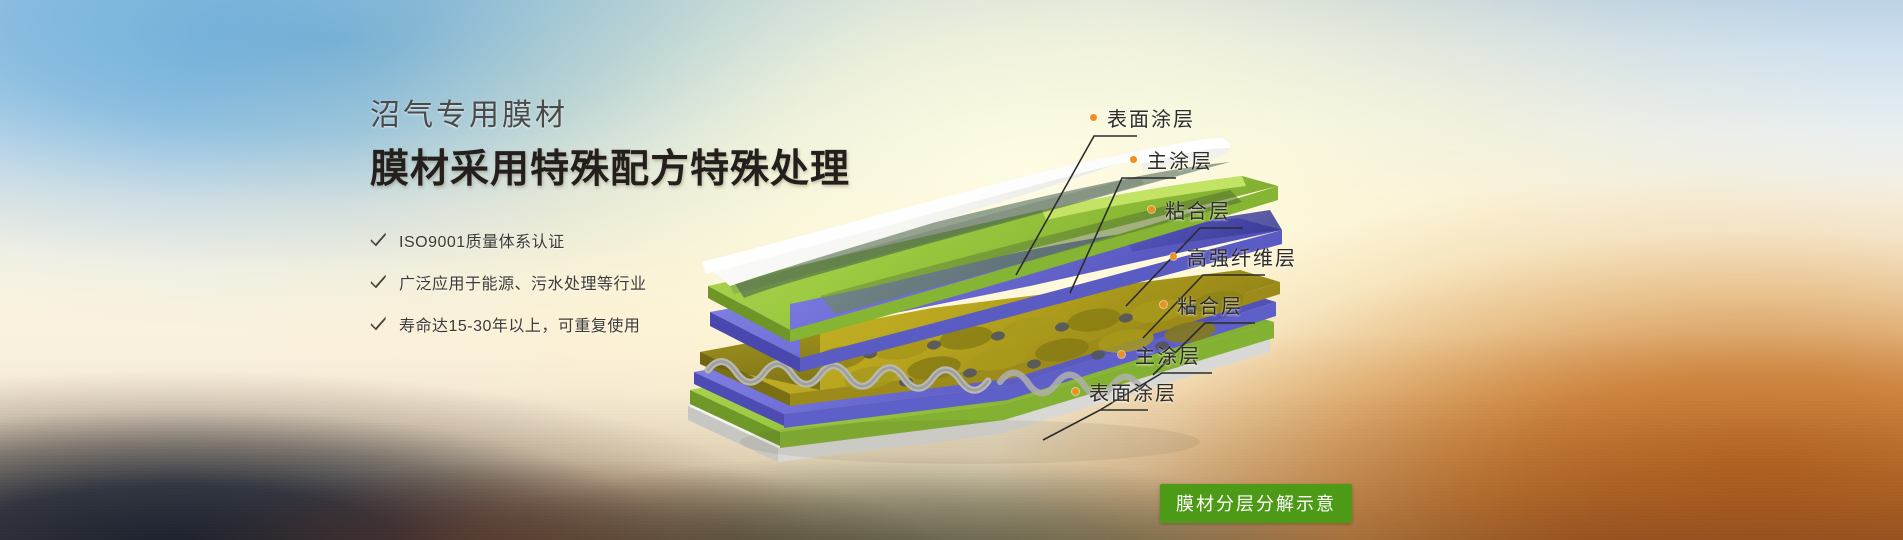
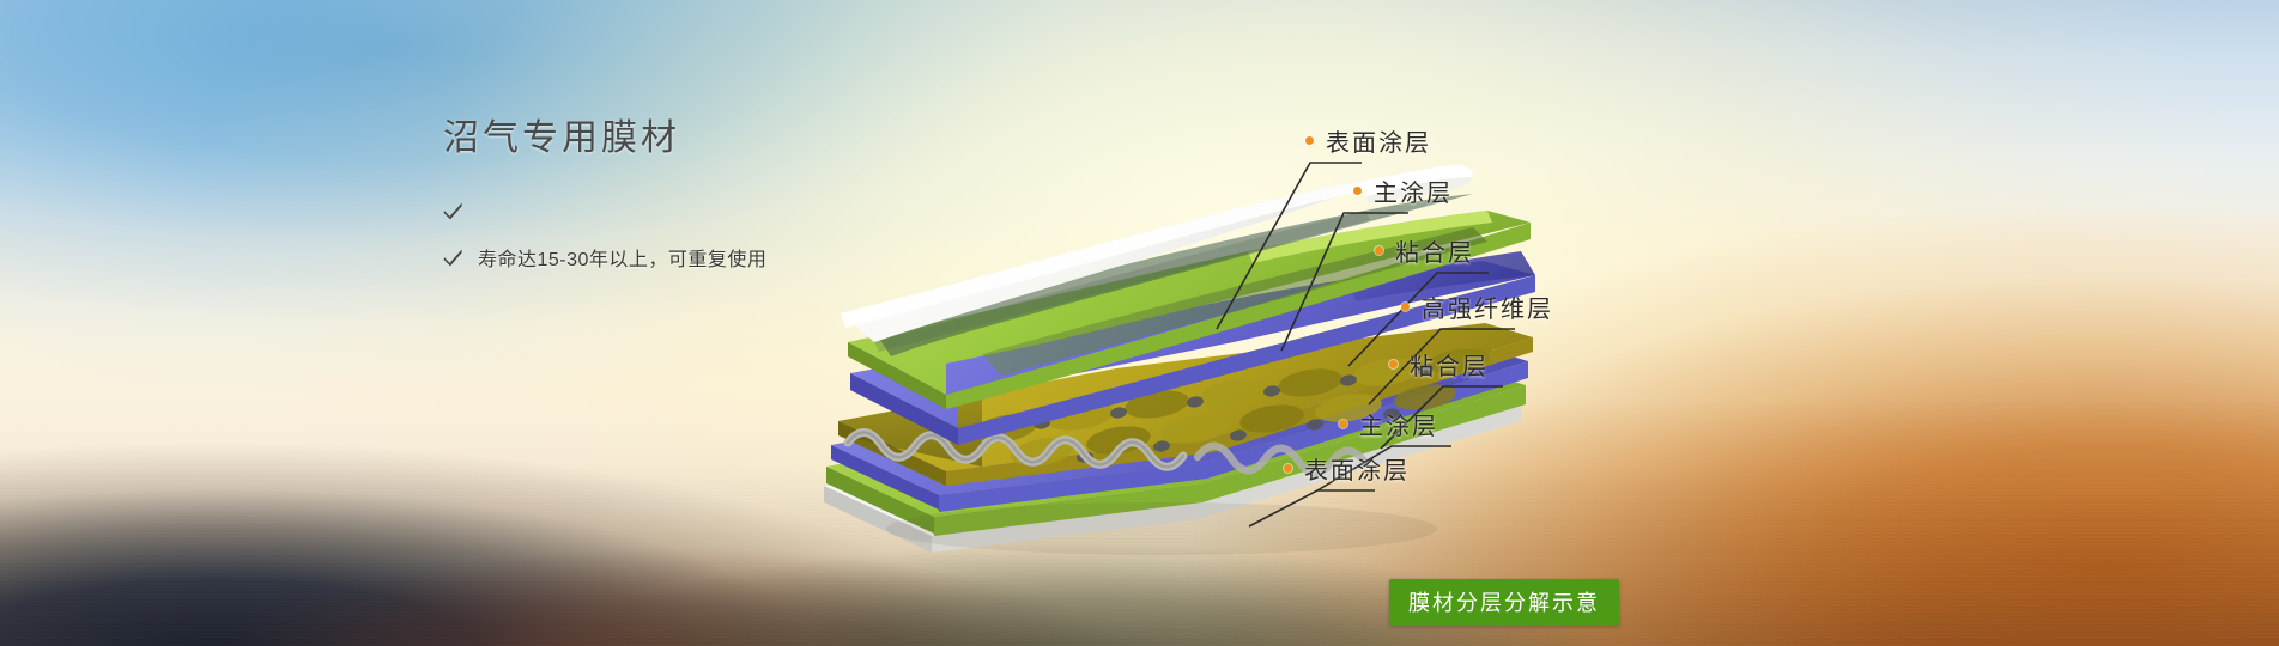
  沼气专用膜材
- 膜材采用特殊配方特殊处理
- ISO9001质量体系认证
- 广泛应用于能源、污水处理等行业
  寿命达15-30年以上，可重复使用
  表面涂层
  主涂层
  粘合层
  高强纤维层
  粘合层
  主涂层
  表面涂层
  膜材分层分解示意
